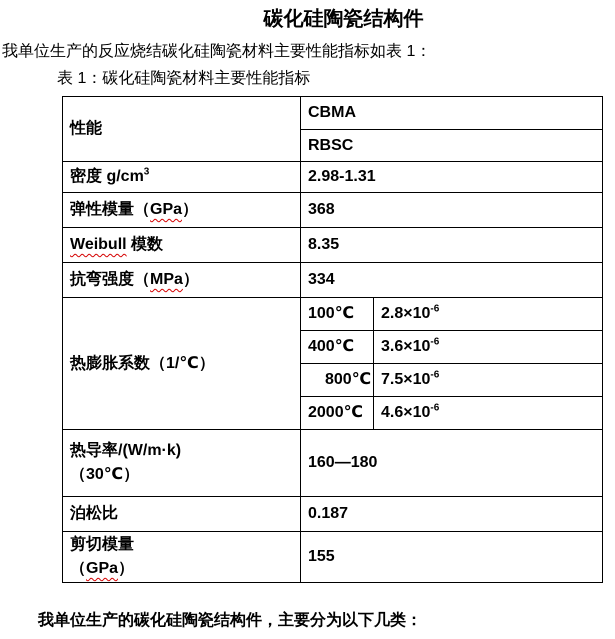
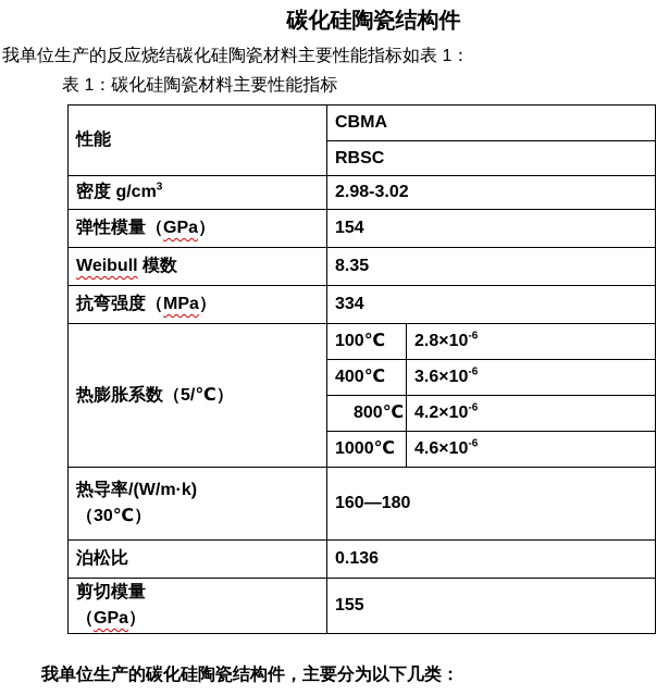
  碳化硅陶瓷结构件
  我单位生产的反应烧结碳化硅陶瓷材料主要性能指标如表 1：
  表 1：碳化硅陶瓷材料主要性能指标
  性能	CBMA
  RBSC
- 密度 g/cm3	2.98-1.31
+ 密度 g/cm3	2.98-3.02
- 弹性模量（GPa）	368
+ 弹性模量（GPa）	154
  Weibull 模数	8.35
  抗弯强度（MPa）	334
- 热膨胀系数（1/℃）	100℃	2.8×10-6
+ 热膨胀系数（5/℃）	100℃	2.8×10-6
  400℃	3.6×10-6
- 800℃	7.5×10-6
+ 800℃	4.2×10-6
- 2000℃	4.6×10-6
+ 1000℃	4.6×10-6
  热导率/(W/m·k) （30℃）	160—180
- 泊松比	0.187
+ 泊松比	0.136
  剪切模量 （GPa）	155
  我单位生产的碳化硅陶瓷结构件，主要分为以下几类：
